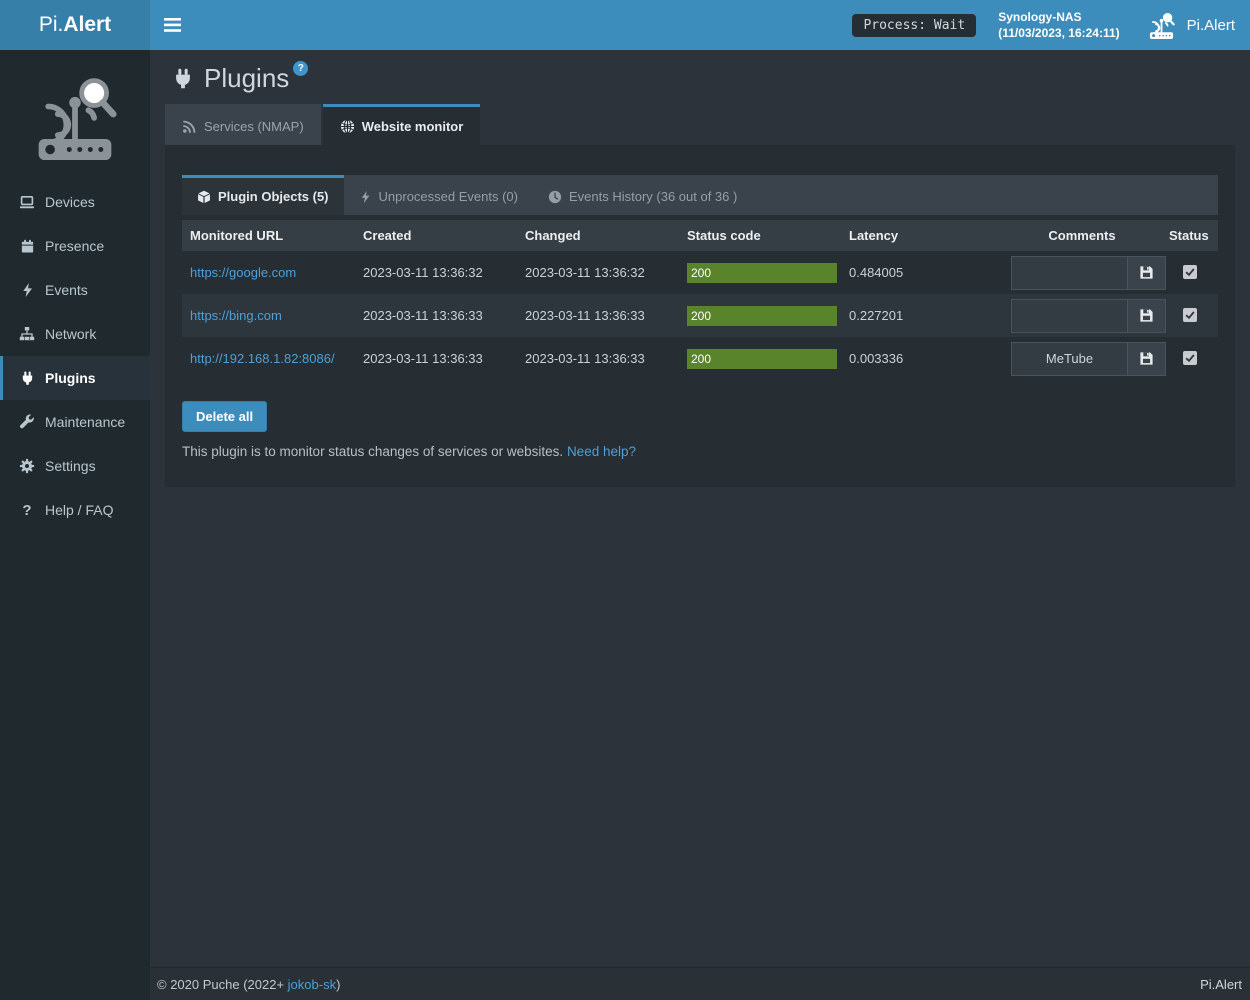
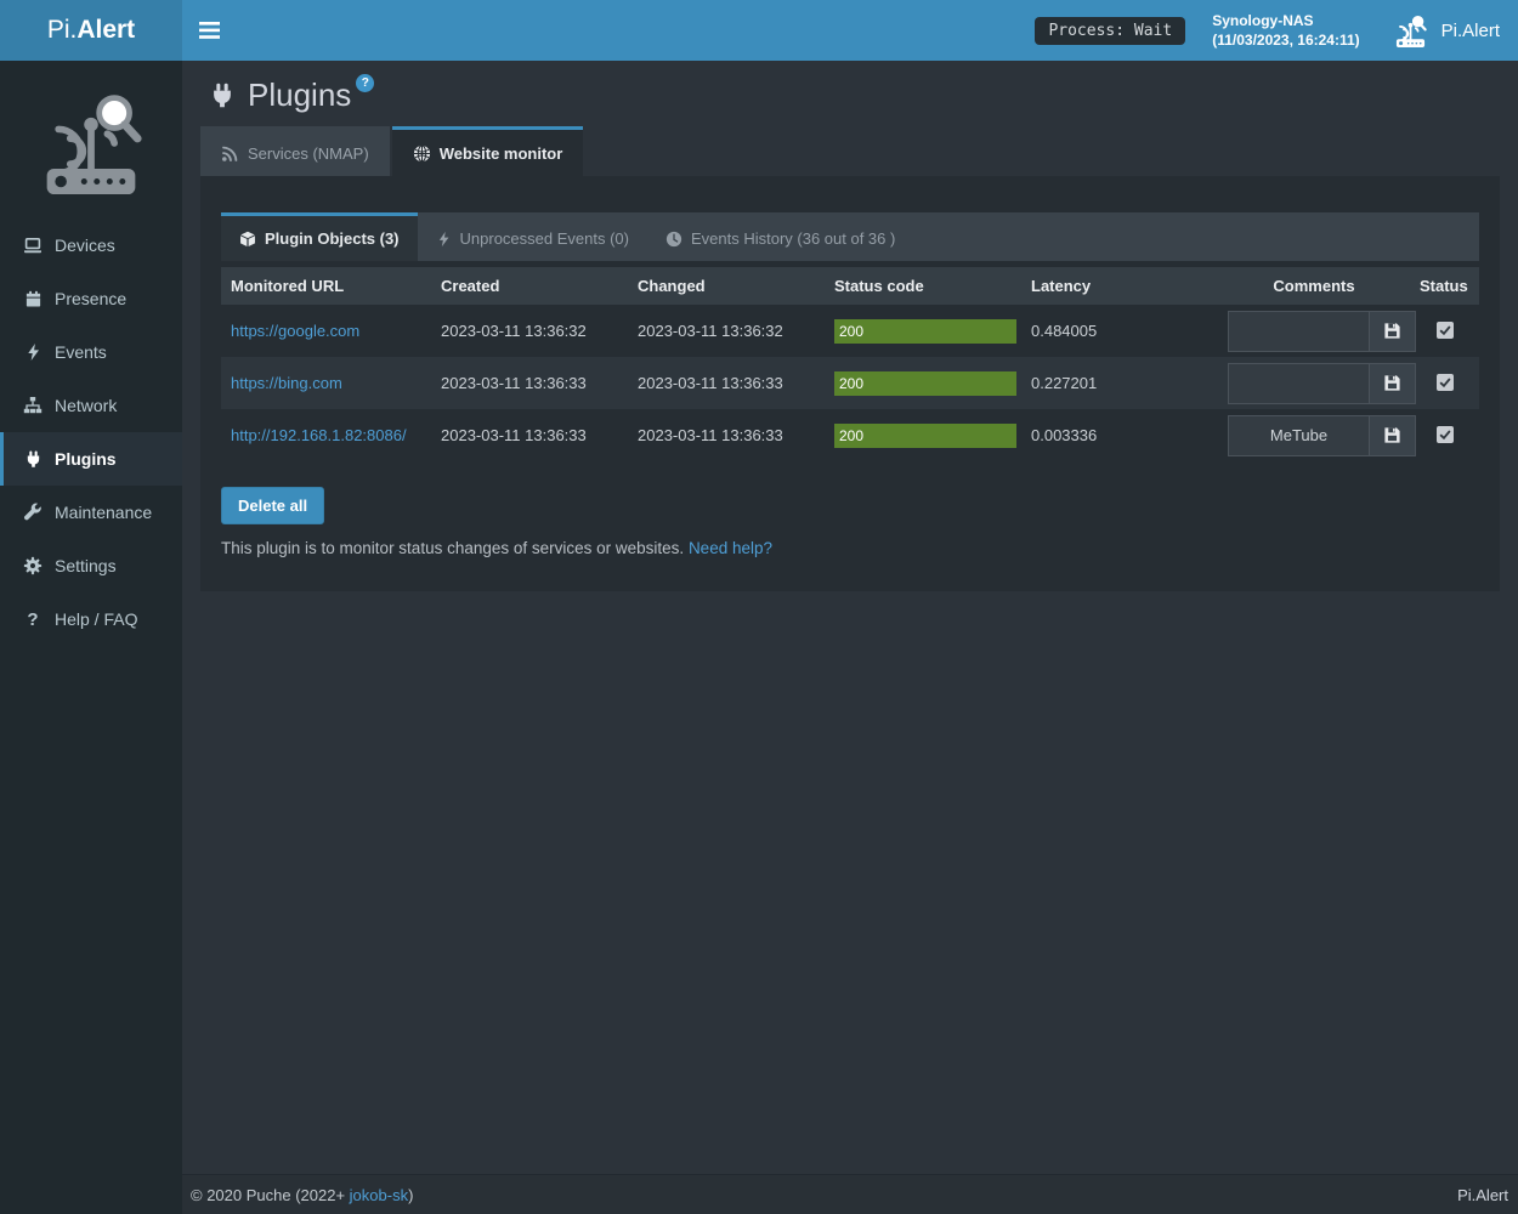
  Pi.
  Alert
  Process: Wait
  Synology-NAS
  (11/03/2023, 16:24:11)
  Pi.Alert
  Devices
  Presence
  Events
  Network
  Plugins
  Maintenance
  Settings
  ?
  Help / FAQ
  Plugins
  ?
  Services (NMAP)
  Website monitor
- Plugin Objects (5)
+ Plugin Objects (3)
  Unprocessed Events (0)
  Events History (36 out of 36 )
  Monitored URL	Created	Changed	Status code	Latency	Comments	Status
  https://google.com	2023-03-11 13:36:32	2023-03-11 13:36:32	200	0.484005
  https://bing.com	2023-03-11 13:36:33	2023-03-11 13:36:33	200	0.227201
  http://192.168.1.82:8086/	2023-03-11 13:36:33	2023-03-11 13:36:33	200	0.003336	MeTube
  Delete all
  This plugin is to monitor status changes of services or websites. Need help?
  © 2020 Puche (2022+ jokob-sk)
  Pi.Alert
